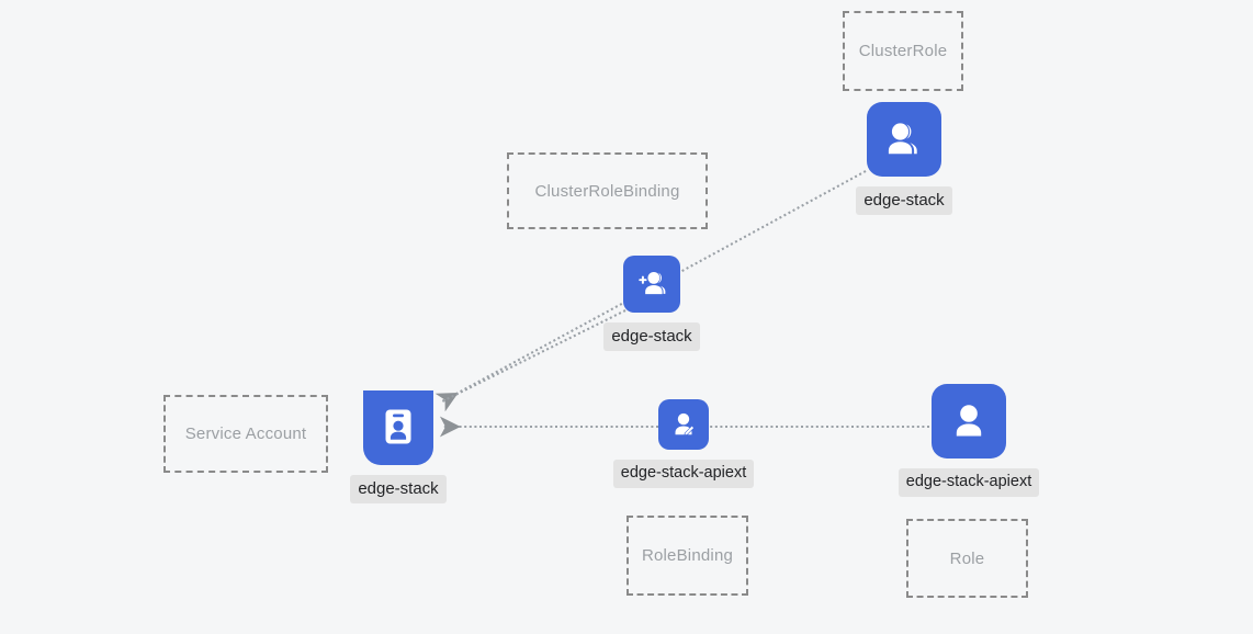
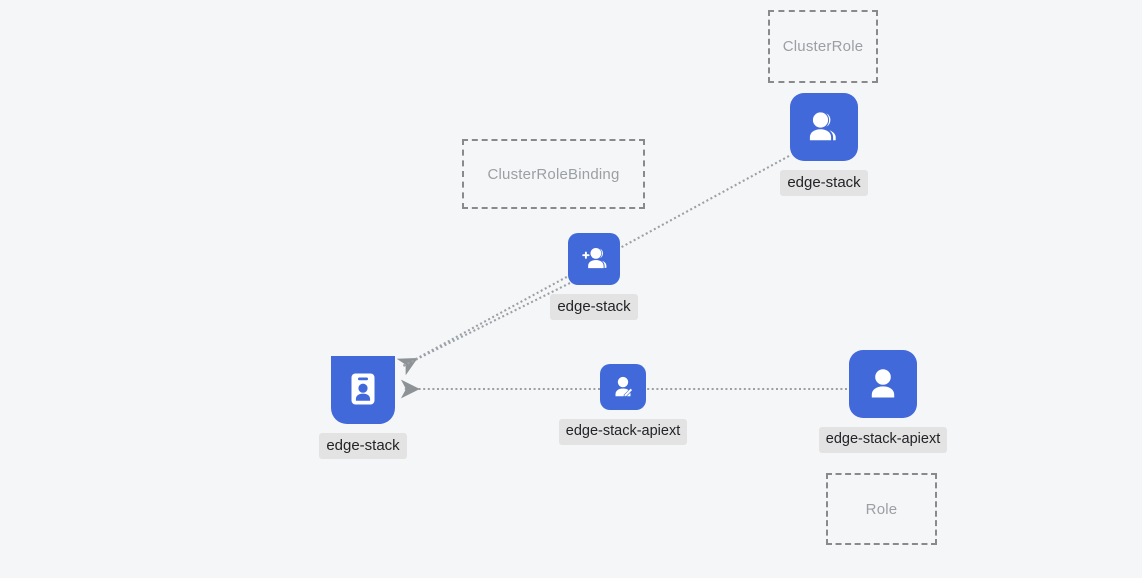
  ClusterRole
  ClusterRoleBinding
- Service Account
- RoleBinding
  Role
  edge-stack
  edge-stack
  edge-stack
  edge-stack-apiext
  edge-stack-apiext
